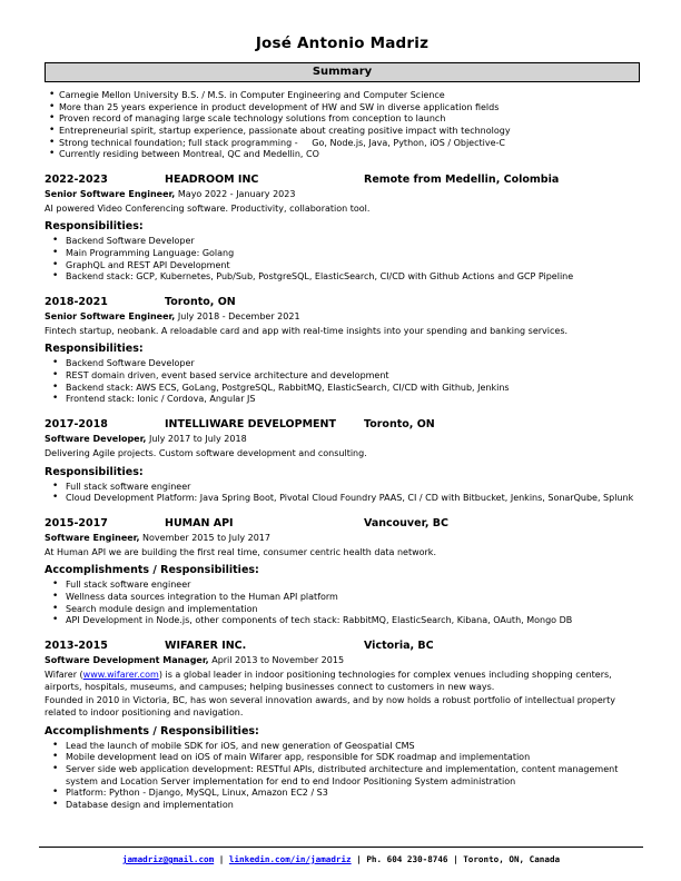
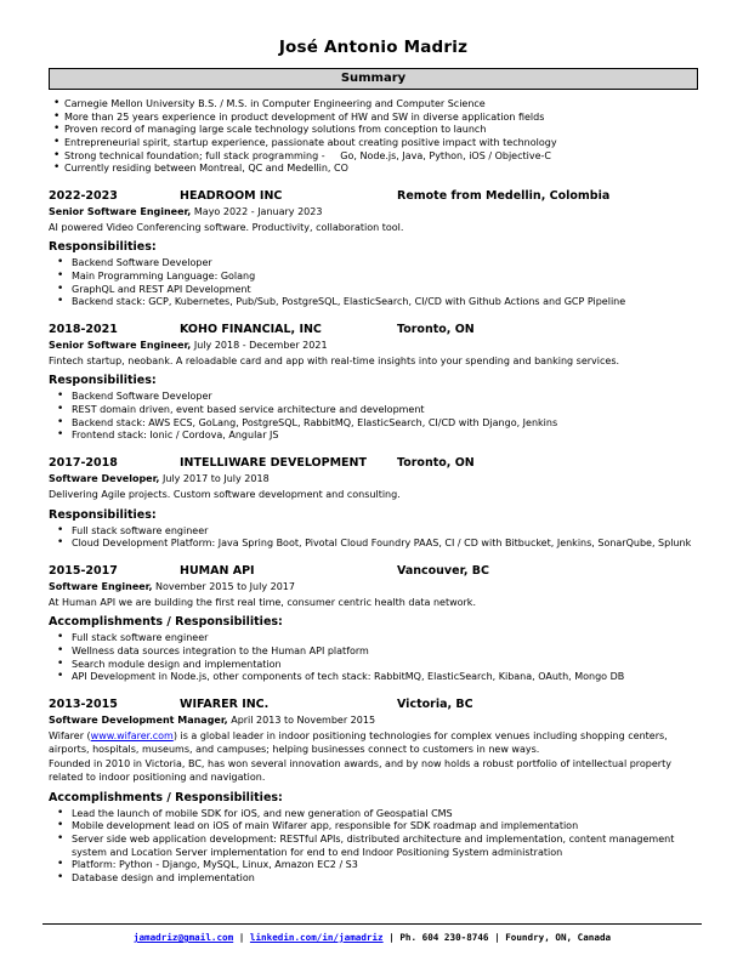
  José Antonio Madriz
  Summary
  Carnegie Mellon University B.S. / M.S. in Computer Engineering and Computer Science
  More than 25 years experience in product development of HW and SW in diverse application fields
  Proven record of managing large scale technology solutions from conception to launch
  Entrepreneurial spirit, startup experience, passionate about creating positive impact with technology
  Strong technical foundation; full stack programming - Go, Node.js, Java, Python, iOS / Objective-C
  Currently residing between Montreal, QC and Medellin, CO
  2022-2023
  HEADROOM INC
  Remote from Medellin, Colombia
  Senior Software Engineer, Mayo 2022 - January 2023
  AI powered Video Conferencing software. Productivity, collaboration tool.
  Responsibilities:
  Backend Software Developer
  Main Programming Language: Golang
  GraphQL and REST API Development
  Backend stack: GCP, Kubernetes, Pub/Sub, PostgreSQL, ElasticSearch, CI/CD with Github Actions and GCP Pipeline
  2018-2021
+ KOHO FINANCIAL, INC
  Toronto, ON
  Senior Software Engineer, July 2018 - December 2021
  Fintech startup, neobank. A reloadable card and app with real-time insights into your spending and banking services.
  Responsibilities:
  Backend Software Developer
  REST domain driven, event based service architecture and development
- Backend stack: AWS ECS, GoLang, PostgreSQL, RabbitMQ, ElasticSearch, CI/CD with Github, Jenkins
+ Backend stack: AWS ECS, GoLang, PostgreSQL, RabbitMQ, ElasticSearch, CI/CD with Django, Jenkins
  Frontend stack: Ionic / Cordova, Angular JS
  2017-2018
  INTELLIWARE DEVELOPMENT
  Toronto, ON
  Software Developer, July 2017 to July 2018
  Delivering Agile projects. Custom software development and consulting.
  Responsibilities:
  Full stack software engineer
  Cloud Development Platform: Java Spring Boot, Pivotal Cloud Foundry PAAS, CI / CD with Bitbucket, Jenkins, SonarQube, Splunk
  2015-2017
  HUMAN API
  Vancouver, BC
  Software Engineer, November 2015 to July 2017
  At Human API we are building the first real time, consumer centric health data network.
  Accomplishments / Responsibilities:
  Full stack software engineer
  Wellness data sources integration to the Human API platform
  Search module design and implementation
  API Development in Node.js, other components of tech stack: RabbitMQ, ElasticSearch, Kibana, OAuth, Mongo DB
  2013-2015
  WIFARER INC.
  Victoria, BC
  Software Development Manager, April 2013 to November 2015
  Wifarer (www.wifarer.com) is a global leader in indoor positioning technologies for complex venues including shopping centers, airports, hospitals, museums, and campuses; helping businesses connect to customers in new ways.
  Founded in 2010 in Victoria, BC, has won several innovation awards, and by now holds a robust portfolio of intellectual property related to indoor positioning and navigation.
  Accomplishments / Responsibilities:
  Lead the launch of mobile SDK for iOS, and new generation of Geospatial CMS
  Mobile development lead on iOS of main Wifarer app, responsible for SDK roadmap and implementation
  Server side web application development: RESTful APIs, distributed architecture and implementation, content management system and Location Server implementation for end to end Indoor Positioning System administration
  Platform: Python - Django, MySQL, Linux, Amazon EC2 / S3
  Database design and implementation
- jamadriz@gmail.com | linkedin.com/in/jamadriz | Ph. 604 230-8746 | Toronto, ON, Canada
+ jamadriz@gmail.com | linkedin.com/in/jamadriz | Ph. 604 230-8746 | Foundry, ON, Canada
